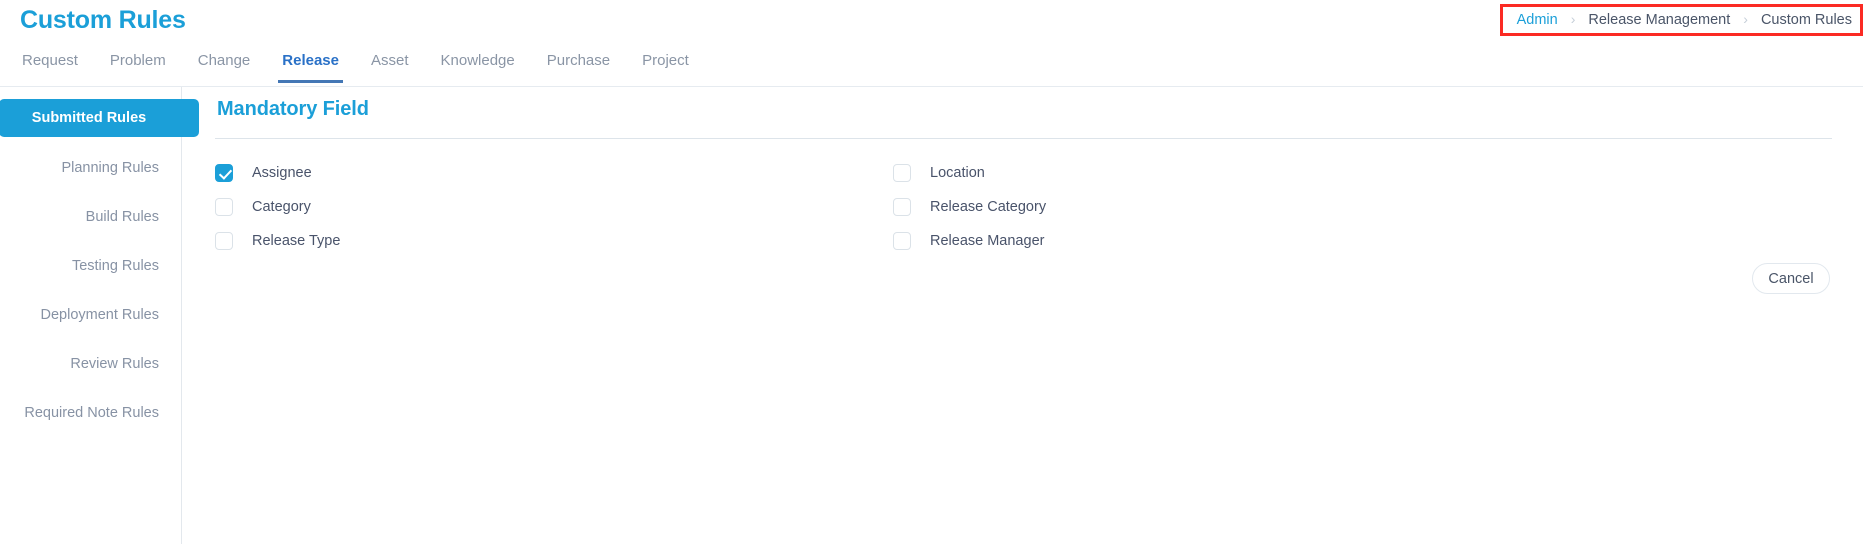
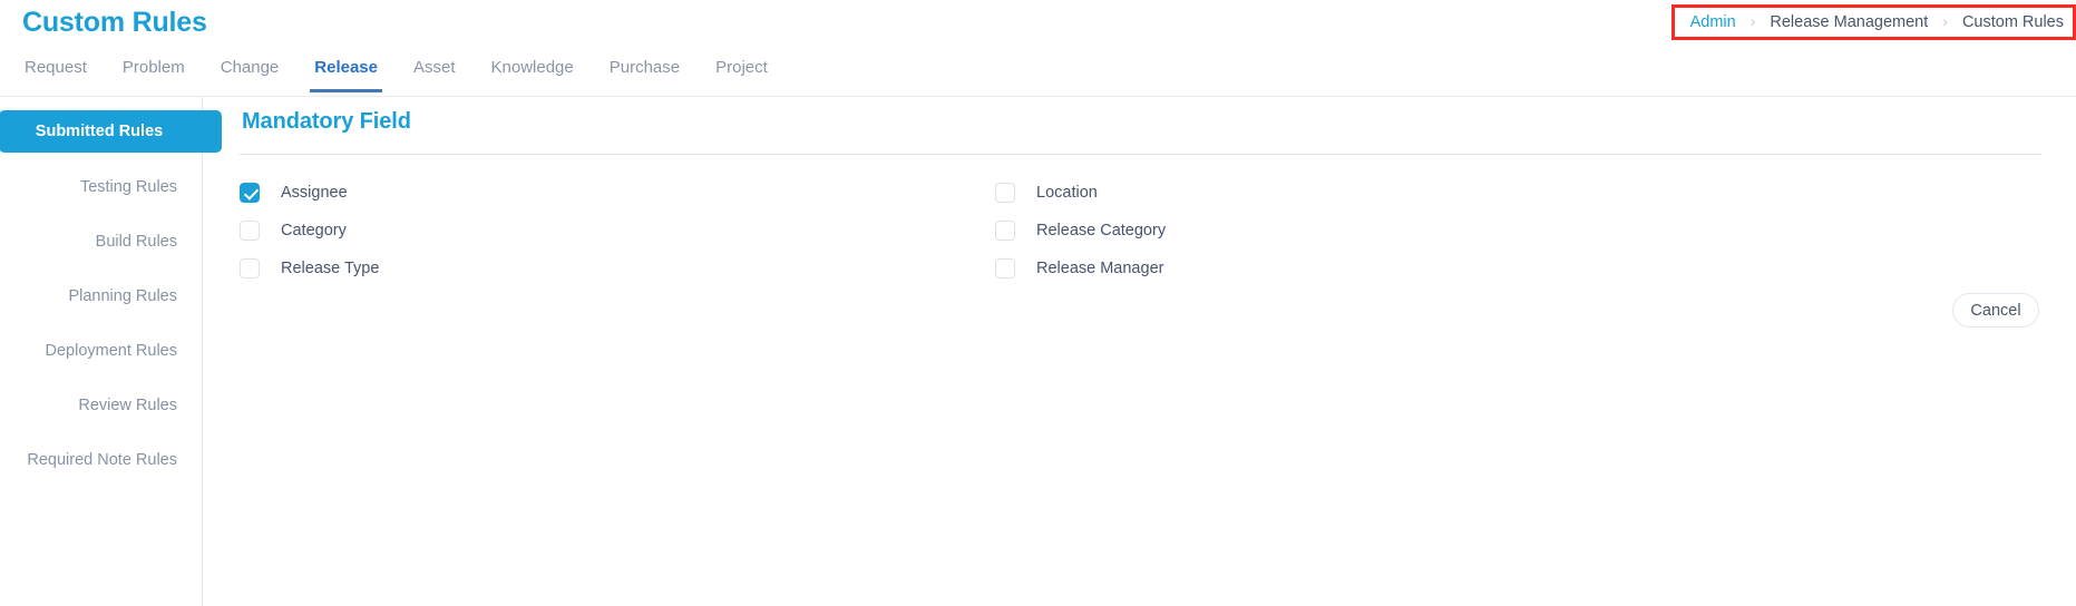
  Custom Rules
  Admin
  ›
  Release Management
  ›
  Custom Rules
  Request
  Problem
  Change
  Release
  Asset
  Knowledge
  Purchase
  Project
  Submitted Rules
- Planning Rules
+ Testing Rules
  Build Rules
- Testing Rules
+ Planning Rules
  Deployment Rules
  Review Rules
  Required Note Rules
  Mandatory Field
  Assignee
  Location
  Category
  Release Category
  Release Type
  Release Manager
  Cancel
